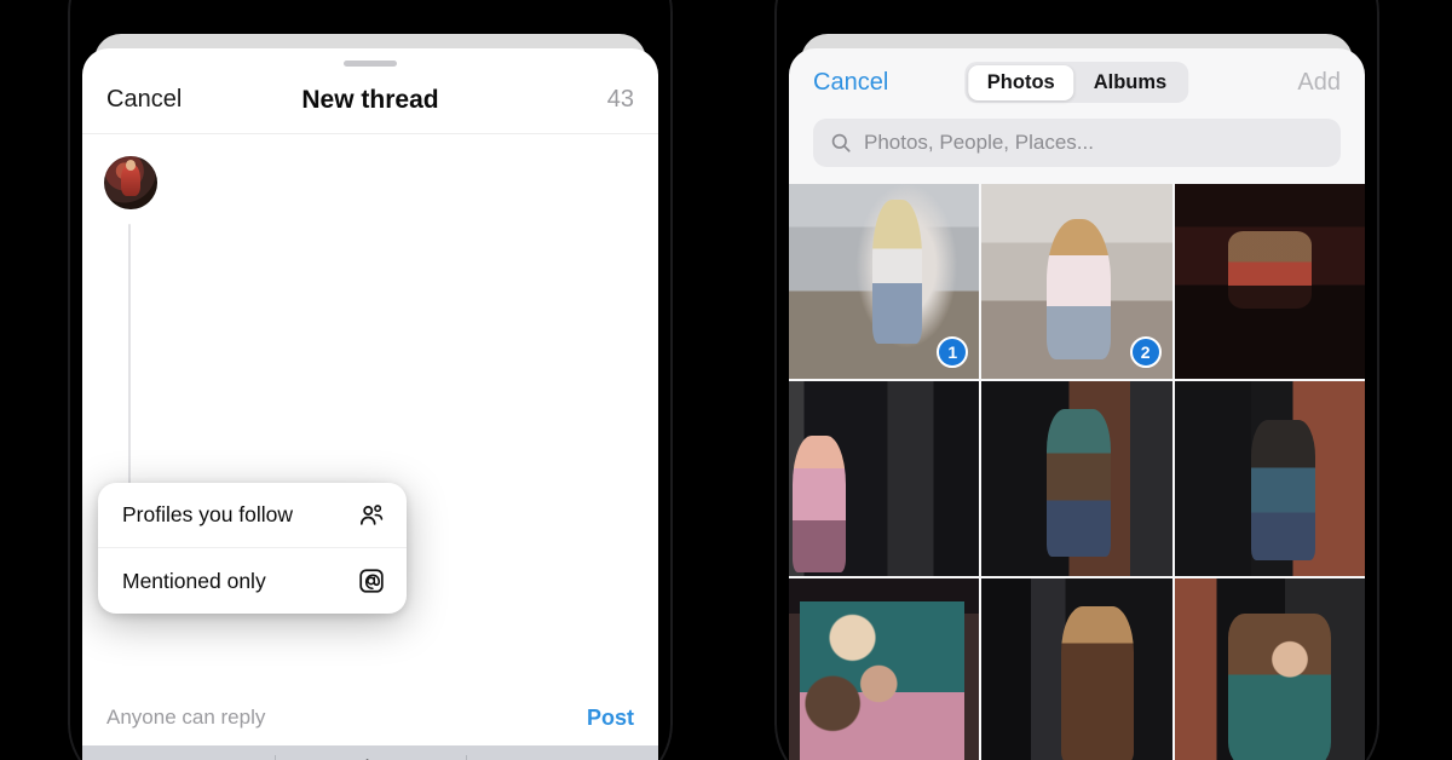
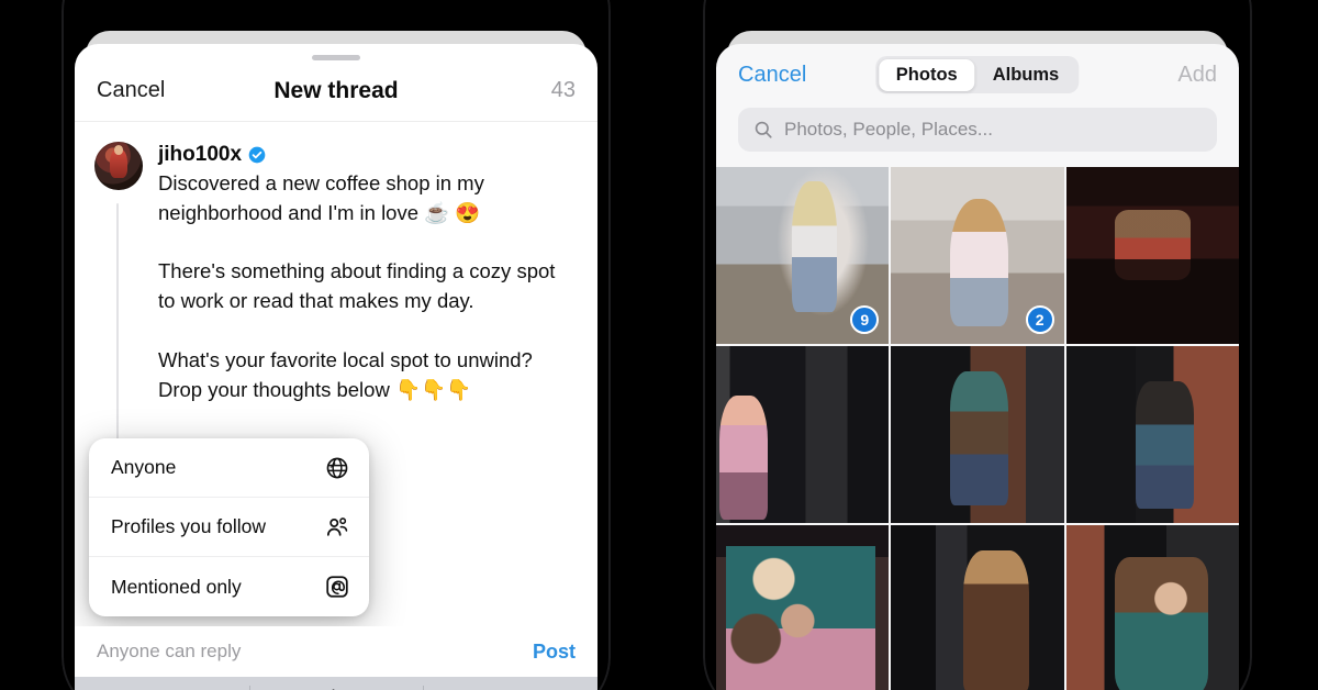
  Cancel
  New thread
  43
+ jiho100x
+ Discovered a new coffee shop in my neighborhood and I'm in love ☕ 😍
+ There's something about finding a cozy spot to work or read that makes my day.
+ What's your favorite local spot to unwind?Drop your thoughts below 👇👇👇
+ Anyone
  Profiles you follow
  Mentioned only
  Anyone can reply
  Post
  Cancel
  Photos
  Albums
  Add
  Photos, People, Places...
- 1
+ 9
  2
